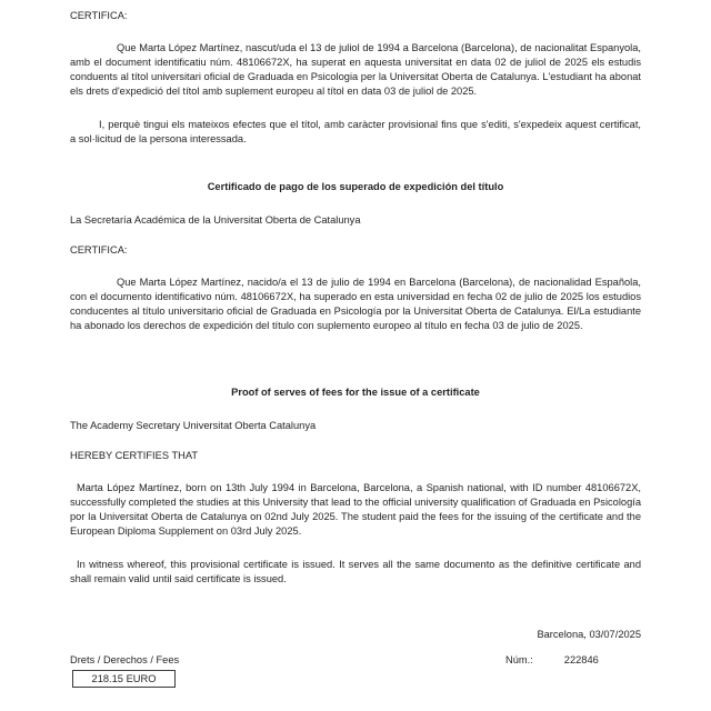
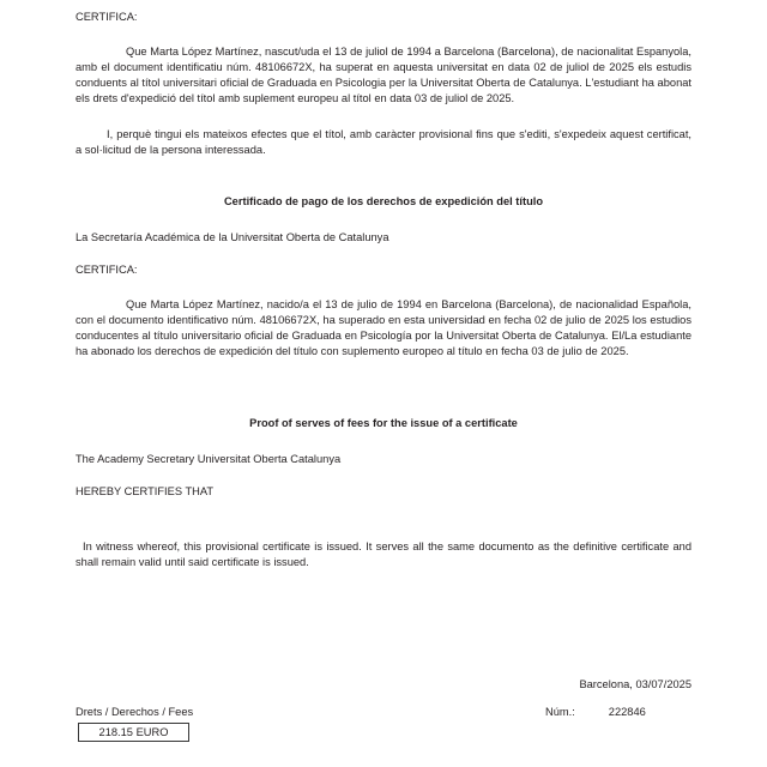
  CERTIFICA:
  Que Marta López Martínez, nascut/uda el 13 de juliol de 1994 a Barcelona (Barcelona), de nacionalitat Espanyola, amb el document identificatiu núm. 48106672X, ha superat en aquesta universitat en data 02 de juliol de 2025 els estudis conduents al títol universitari oficial de Graduada en Psicologia per la Universitat Oberta de Catalunya. L'estudiant ha abonat els drets d'expedició del títol amb suplement europeu al títol en data 03 de juliol de 2025.
  I, perquè tingui els mateixos efectes que el títol, amb caràcter provisional fins que s'editi, s'expedeix aquest certificat, a sol·licitud de la persona interessada.
- Certificado de pago de los superado de expedición del título
+ Certificado de pago de los derechos de expedición del título
  La Secretaría Académica de la Universitat Oberta de Catalunya
  CERTIFICA:
  Que Marta López Martínez, nacido/a el 13 de julio de 1994 en Barcelona (Barcelona), de nacionalidad Española, con el documento identificativo núm. 48106672X, ha superado en esta universidad en fecha 02 de julio de 2025 los estudios conducentes al título universitario oficial de Graduada en Psicología por la Universitat Oberta de Catalunya. El/La estudiante ha abonado los derechos de expedición del título con suplemento europeo al título en fecha 03 de julio de 2025.
  Proof of serves of fees for the issue of a certificate
  The Academy Secretary Universitat Oberta Catalunya
  HEREBY CERTIFIES THAT
- Marta López Martínez, born on 13th July 1994 in Barcelona, Barcelona, a Spanish national, with ID number 48106672X, successfully completed the studies at this University that lead to the official university qualification of Graduada en Psicología por la Universitat Oberta de Catalunya on 02nd July 2025. The student paid the fees for the issuing of the certificate and the European Diploma Supplement on 03rd July 2025.
  In witness whereof, this provisional certificate is issued. It serves all the same documento as the definitive certificate and shall remain valid until said certificate is issued.
  Barcelona, 03/07/2025
  Núm.: 222846
  Drets / Derechos / Fees
  218.15 EURO
